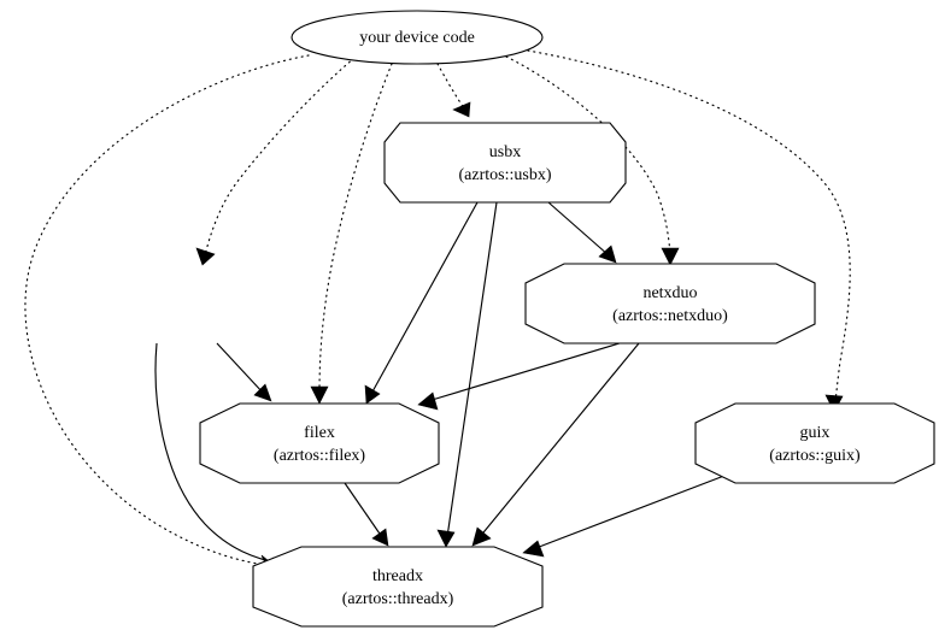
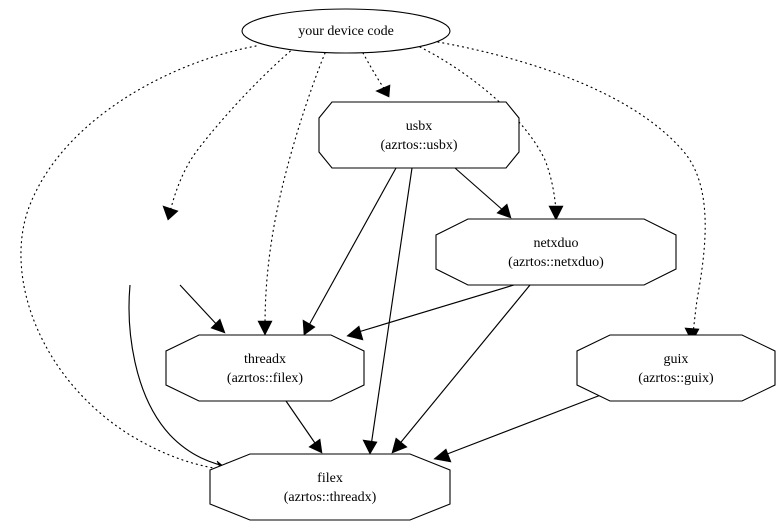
  your device code
  usbx
  (azrtos::usbx)
  netxduo
  (azrtos::netxduo)
- filex
+ threadx
  (azrtos::filex)
  guix
  (azrtos::guix)
- threadx
+ filex
  (azrtos::threadx)
